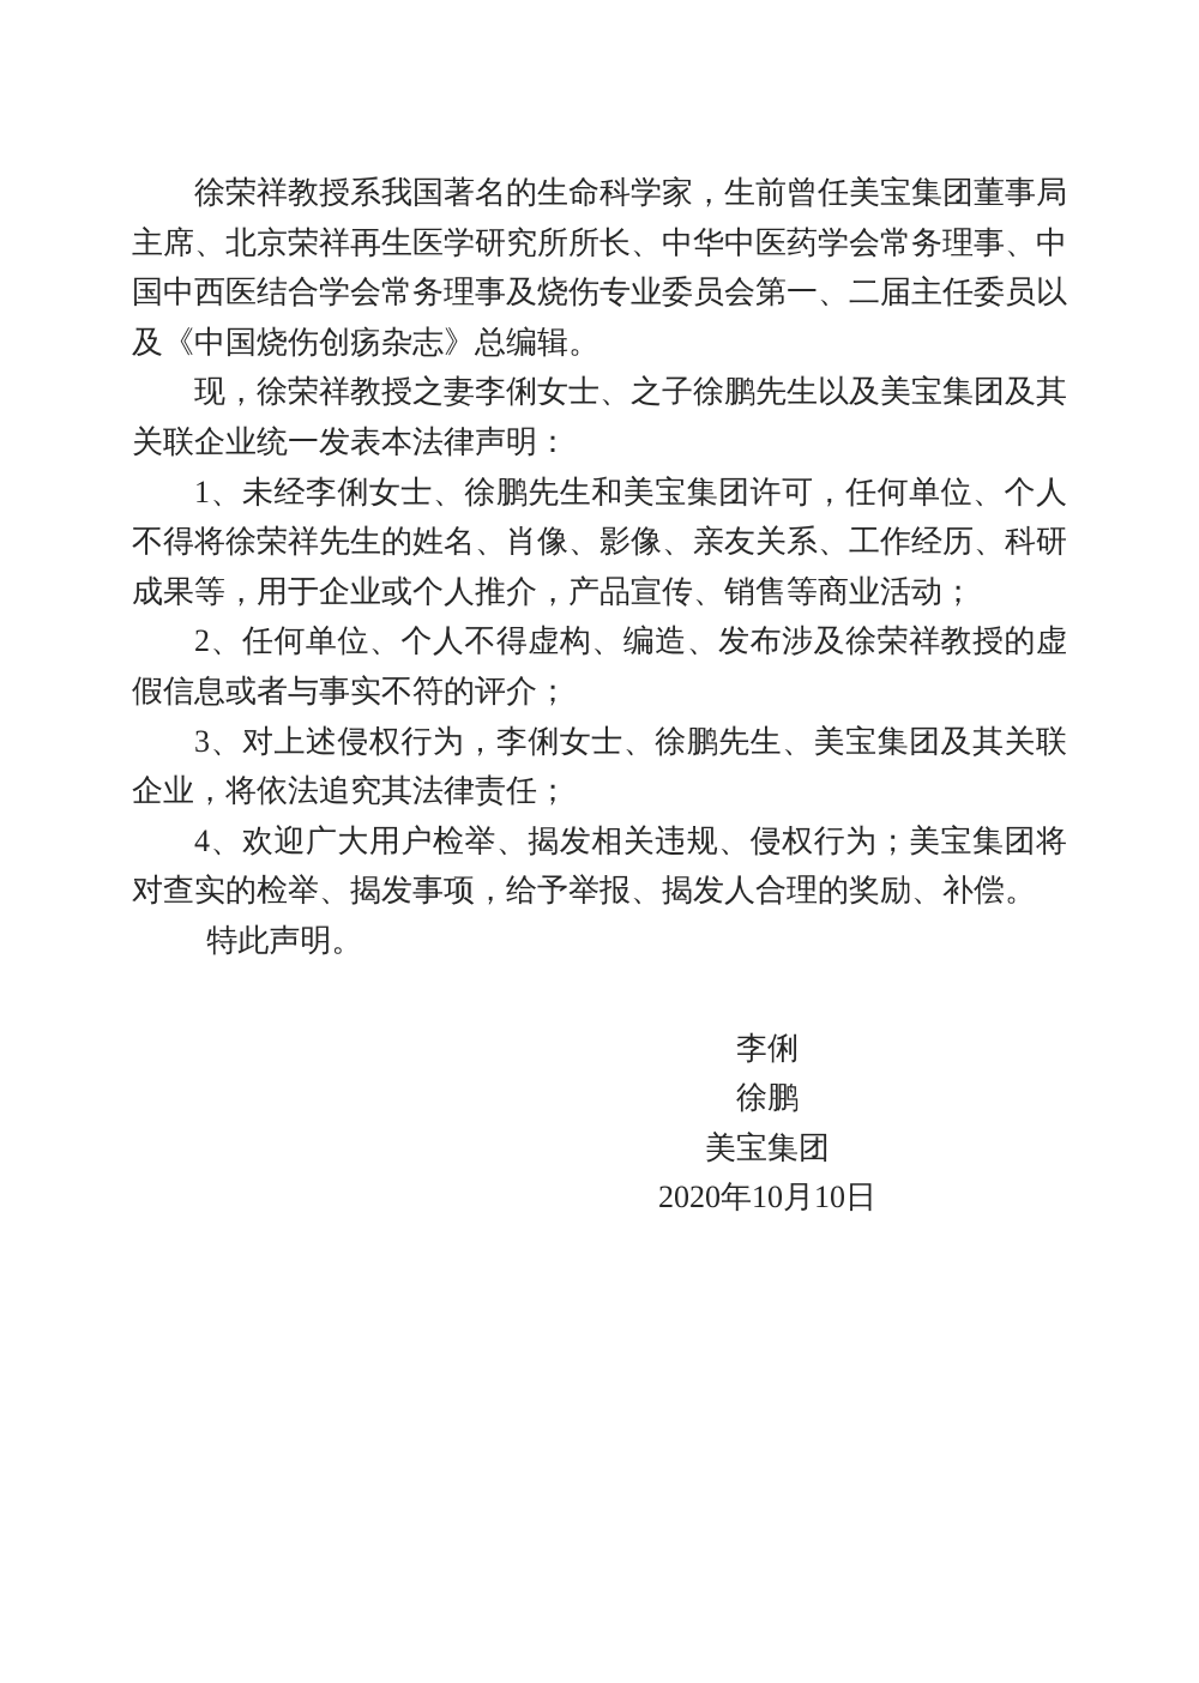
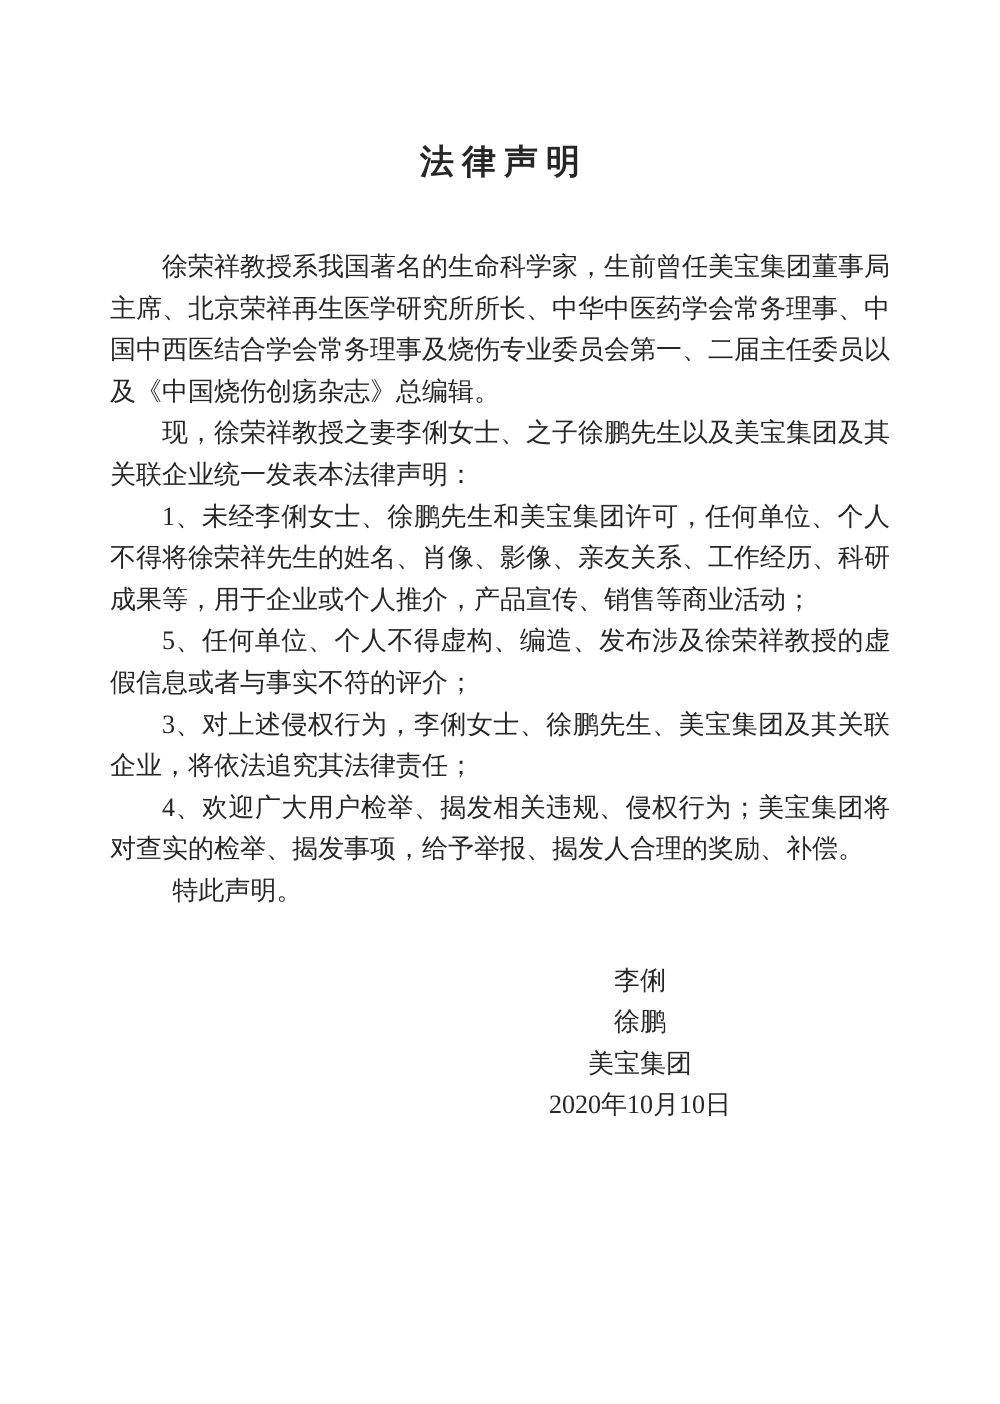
+ 法律声明
  徐荣祥教授系我国著名的生命科学家，生前曾任美宝集团董事局主席、北京荣祥再生医学研究所所长、中华中医药学会常务理事、中国中西医结合学会常务理事及烧伤专业委员会第一、二届主任委员以及《中国烧伤创疡杂志》总编辑。
  现，徐荣祥教授之妻李俐女士、之子徐鹏先生以及美宝集团及其关联企业统一发表本法律声明：
  1、未经李俐女士、徐鹏先生和美宝集团许可，任何单位、个人不得将徐荣祥先生的姓名、肖像、影像、亲友关系、工作经历、科研成果等，用于企业或个人推介，产品宣传、销售等商业活动；
- 2、任何单位、个人不得虚构、编造、发布涉及徐荣祥教授的虚假信息或者与事实不符的评介；
+ 5、任何单位、个人不得虚构、编造、发布涉及徐荣祥教授的虚假信息或者与事实不符的评介；
  3、对上述侵权行为，李俐女士、徐鹏先生、美宝集团及其关联企业，将依法追究其法律责任；
  4、欢迎广大用户检举、揭发相关违规、侵权行为；美宝集团将对查实的检举、揭发事项，给予举报、揭发人合理的奖励、补偿。
  特此声明。
  李俐
  徐鹏
  美宝集团
  2020年10月10日
